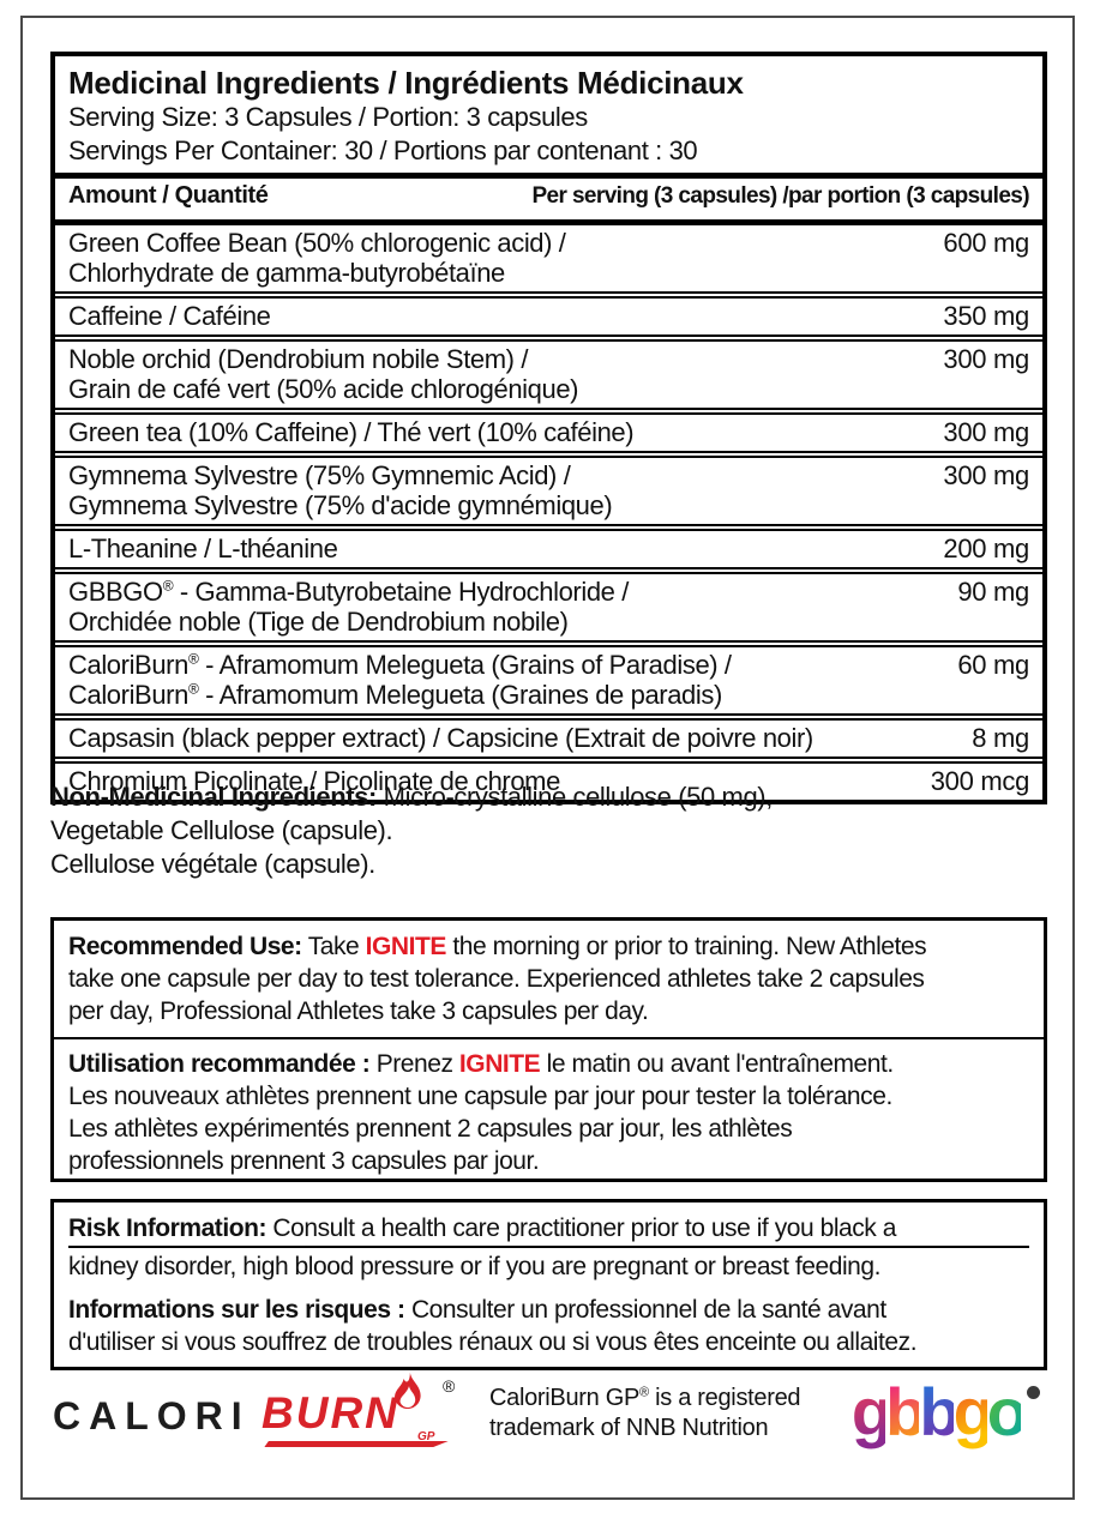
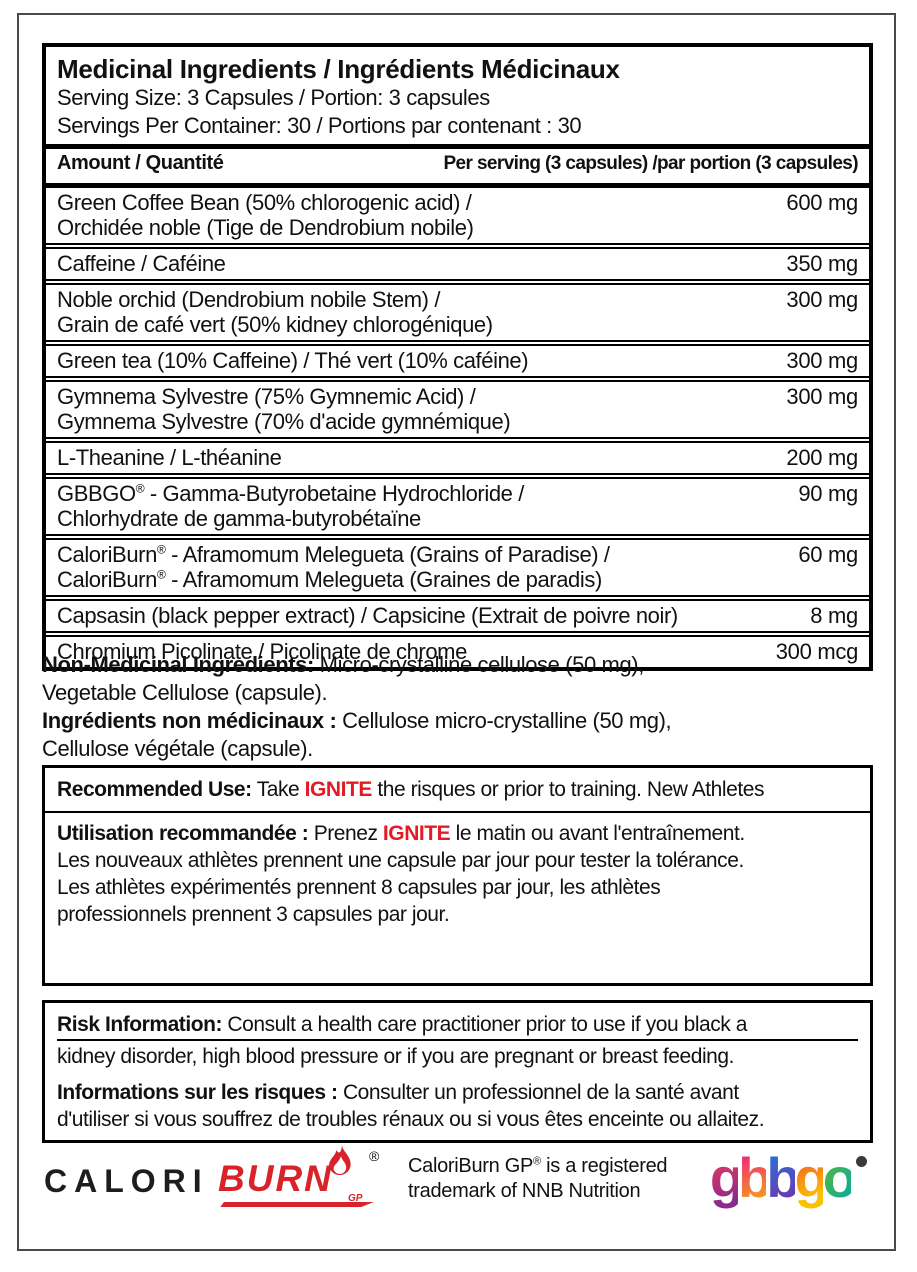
  Medicinal Ingredients / Ingrédients Médicinaux
  Serving Size: 3 Capsules / Portion: 3 capsules
  Servings Per Container: 30 / Portions par contenant : 30
  Amount / Quantité
  Per serving (3 capsules) /par portion (3 capsules)
  Green Coffee Bean (50% chlorogenic acid) /
- Chlorhydrate de gamma-butyrobétaïne
+ Orchidée noble (Tige de Dendrobium nobile)
  600 mg
  Caffeine / Caféine
  350 mg
  Noble orchid (Dendrobium nobile Stem) /
- Grain de café vert (50% acide chlorogénique)
+ Grain de café vert (50% kidney chlorogénique)
  300 mg
  Green tea (10% Caffeine) / Thé vert (10% caféine)
  300 mg
  Gymnema Sylvestre (75% Gymnemic Acid) /
- Gymnema Sylvestre (75% d'acide gymnémique)
+ Gymnema Sylvestre (70% d'acide gymnémique)
  300 mg
  L-Theanine / L-théanine
  200 mg
  GBBGO® - Gamma-Butyrobetaine Hydrochloride /
- Orchidée noble (Tige de Dendrobium nobile)
+ Chlorhydrate de gamma-butyrobétaïne
  90 mg
  CaloriBurn® - Aframomum Melegueta (Grains of Paradise) /
  CaloriBurn® - Aframomum Melegueta (Graines de paradis)
  60 mg
  Capsasin (black pepper extract) / Capsicine (Extrait de poivre noir)
  8 mg
  Chromium Picolinate / Picolinate de chrome
  300 mcg
  Non-Medicinal Ingredients: Micro-crystalline cellulose (50 mg),
  Vegetable Cellulose (capsule).
+ Ingrédients non médicinaux : Cellulose micro-crystalline (50 mg),
  Cellulose végétale (capsule).
- Recommended Use: Take IGNITE the morning or prior to training. New Athletes
+ Recommended Use: Take IGNITE the risques or prior to training. New Athletes
- take one capsule per day to test tolerance. Experienced athletes take 2 capsules
- per day, Professional Athletes take 3 capsules per day.
  Utilisation recommandée : Prenez IGNITE le matin ou avant l'entraînement.
  Les nouveaux athlètes prennent une capsule par jour pour tester la tolérance.
- Les athlètes expérimentés prennent 2 capsules par jour, les athlètes
+ Les athlètes expérimentés prennent 8 capsules par jour, les athlètes
  professionnels prennent 3 capsules par jour.
  Risk Information: Consult a health care practitioner prior to use if you black a
  kidney disorder, high blood pressure or if you are pregnant or breast feeding.
  Informations sur les risques : Consulter un professionnel de la santé avant
  d'utiliser si vous souffrez de troubles rénaux ou si vous êtes enceinte ou allaitez.
  CALORI
  BURN
  GP
  ®
  CaloriBurn GP® is a registered
  trademark of NNB Nutrition
  gbbgo
